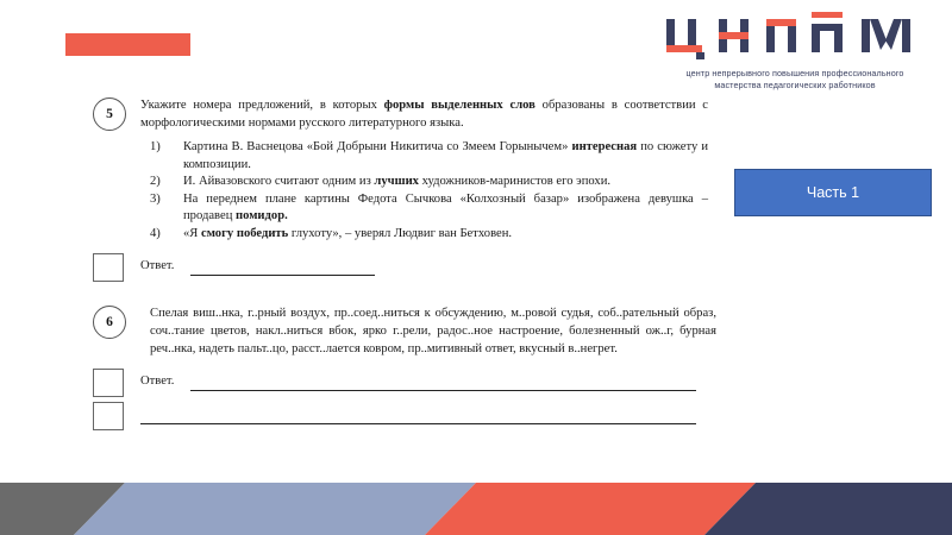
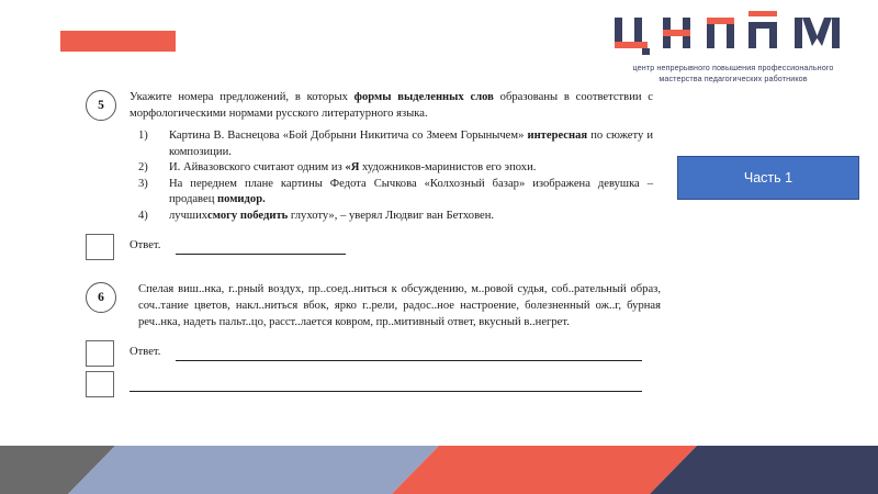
  центр непрерывного повышения профессионального
  мастерства педагогических работников
  Часть 1
  5
  Укажите номера предложений, в которых формы выделенных слов образованы в соответствии с морфологическими нормами русского литературного языка.
  1)
  Картина В. Васнецова «Бой Добрыни Никитича со Змеем Горынычем» интересная по сюжету и композиции.
  2)
- И. Айвазовского считают одним из лучших художников-маринистов его эпохи.
+ И. Айвазовского считают одним из «Я художников-маринистов его эпохи.
  3)
  На переднем плане картины Федота Сычкова «Колхозный базар» изображена девушка – продавец помидор.
  4)
- «Я смогу победить глухоту», – уверял Людвиг ван Бетховен.
+ лучшихсмогу победить глухоту», – уверял Людвиг ван Бетховен.
  Ответ.
  6
  Спелая виш..нка, г..рный воздух, пр..соед..ниться к обсуждению, м..ровой судья, соб..рательный образ, соч..тание цветов, накл..ниться вбок, ярко г..рели, радос..ное настроение, болезненный ож..г, бурная реч..нка, надеть пальт..цо, расст..лается ковром, пр..митивный ответ, вкусный в..негрет.
  Ответ.
